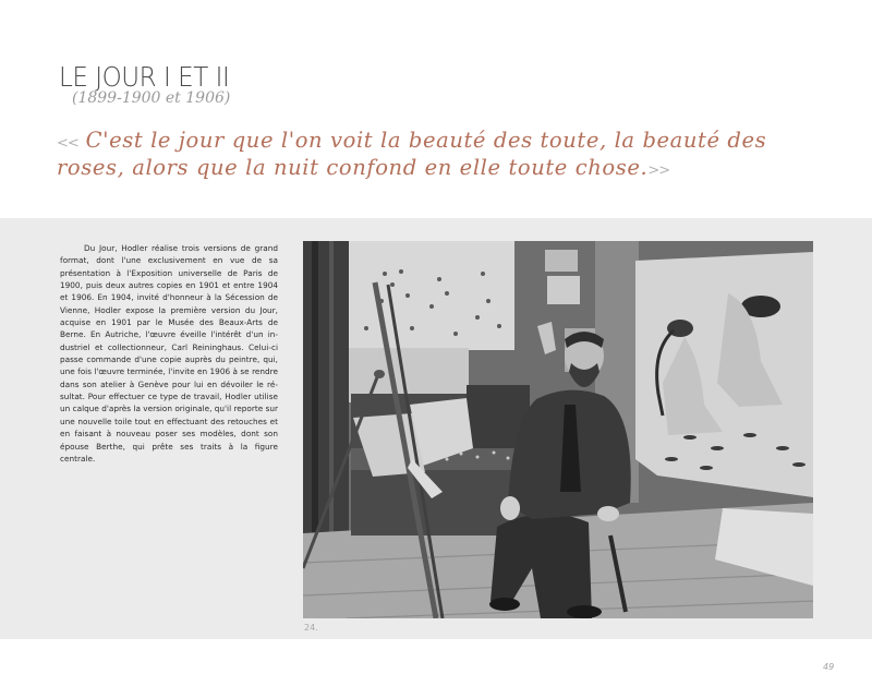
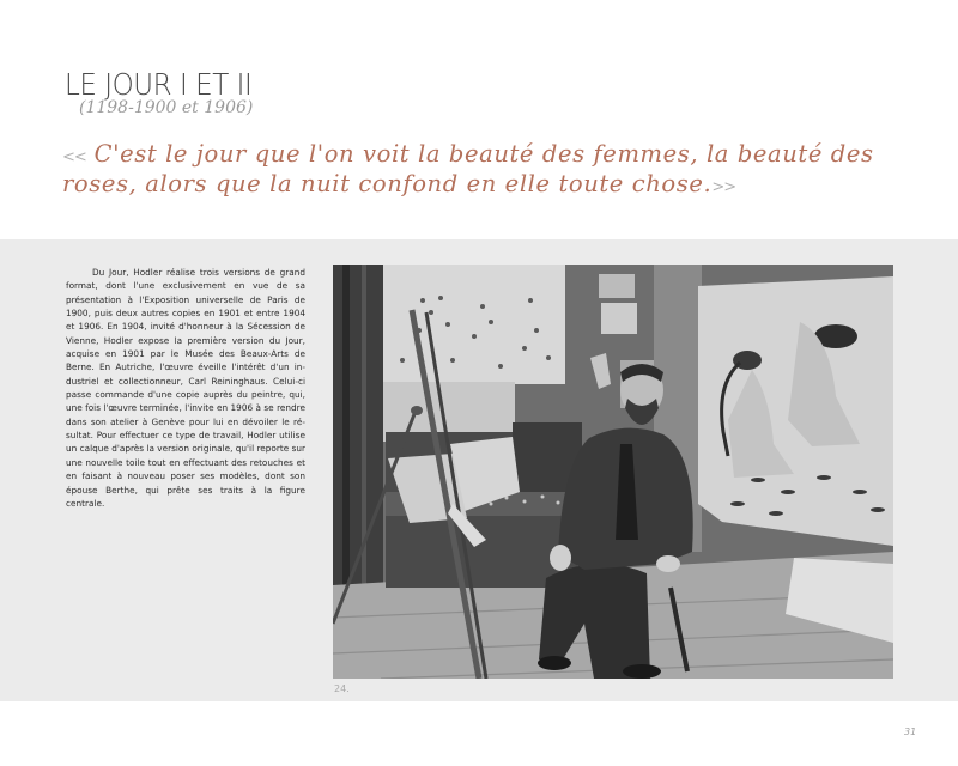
  LE JOUR I ET II
- (1899-1900 et 1906)
+ (1198-1900 et 1906)
- << C'est le jour que l'on voit la beauté des toute, la beauté des roses, alors que la nuit confond en elle toute chose.>>
+ << C'est le jour que l'on voit la beauté des femmes, la beauté des roses, alors que la nuit confond en elle toute chose.>>
  Du Jour, Hodler réalise trois versions de grand format, dont l'une exclusivement en vue de sa présentation à l'Exposition universelle de Paris de 1900, puis deux autres copies en 1901 et entre 1904 et 1906. En 1904, invité d'honneur à la Sécession de Vienne, Hodler expose la première version du Jour, acquise en 1901 par le Musée des Beaux-Arts de Berne. En Autriche, l'œuvre éveille l'intérêt d'un in­dustriel et collectionneur, Carl Reininghaus. Celui-ci passe commande d'une copie auprès du peintre, qui, une fois l'œuvre terminée, l'invite en 1906 à se rendre dans son atelier à Genève pour lui en dévoiler le ré­sultat. Pour effectuer ce type de travail, Hodler utilise un calque d'après la version originale, qu'il reporte sur une nouvelle toile tout en effectuant des retouches et en faisant à nouveau poser ses modèles, dont son épouse Berthe, qui prête ses traits à la figure centrale.
  24.
- 49
+ 31
